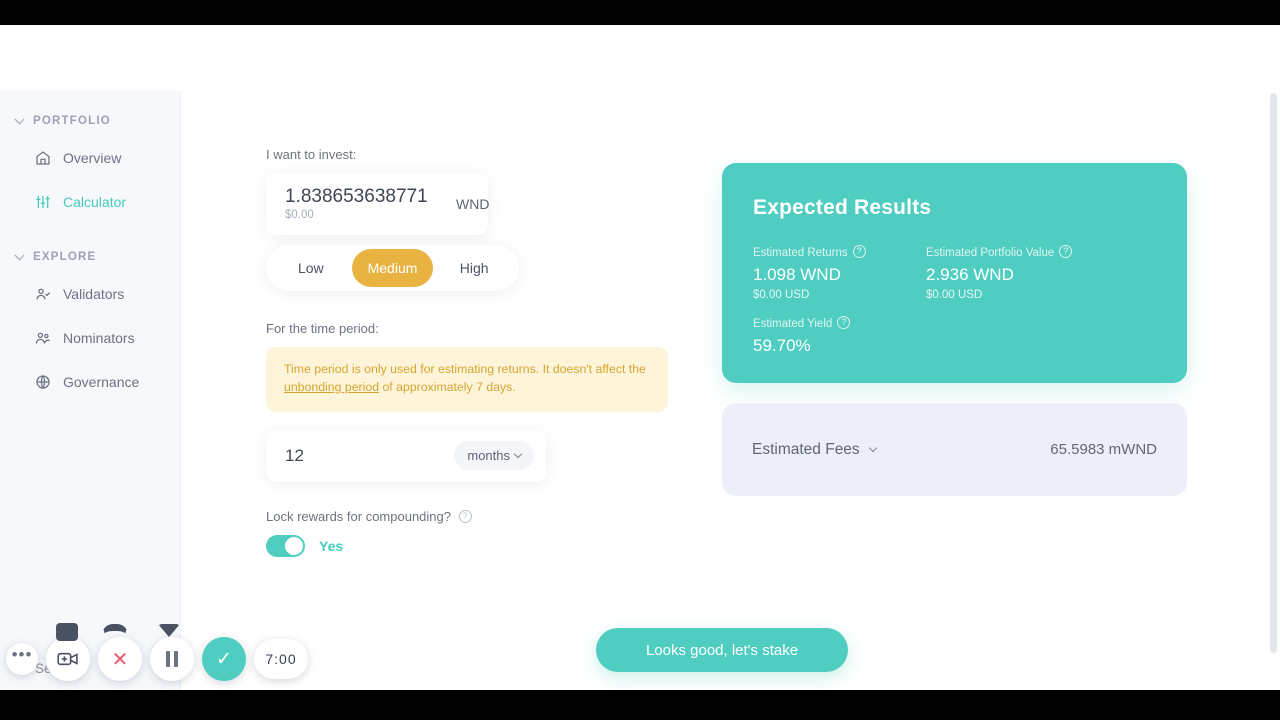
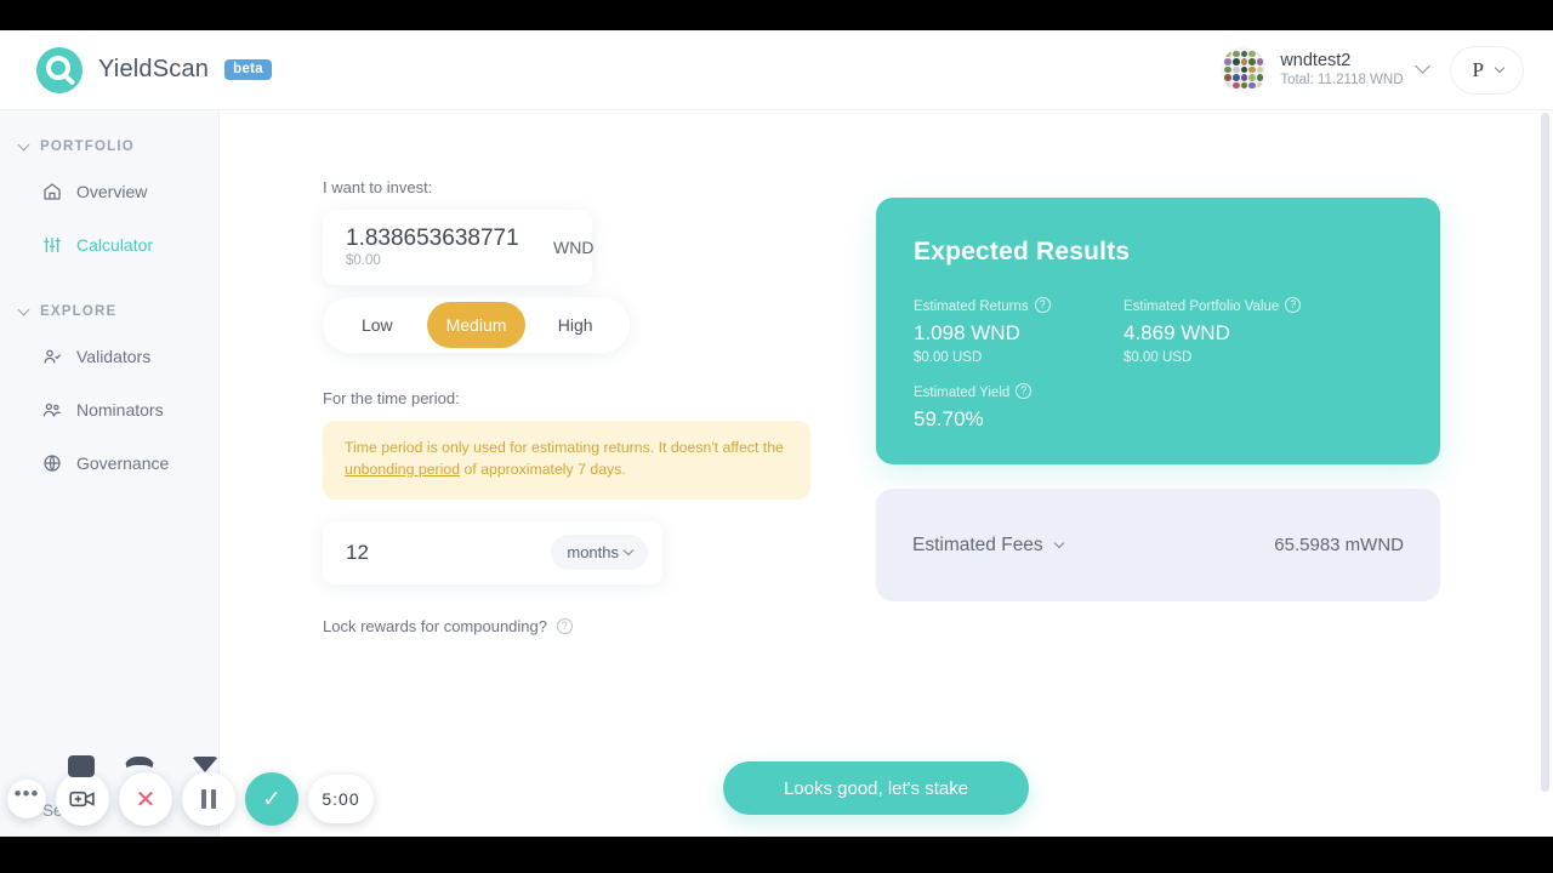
+ YieldScan
+ beta
+ wndtest2
+ Total: 11.2118 WND
+ P
  PORTFOLIO
  Overview
  Calculator
  EXPLORE
  Validators
  Nominators
  Governance
  I want to invest:
  1.838653638771
  $0.00
  WND
  Low
  Medium
  High
  For the time period:
  Time period is only used for estimating returns. It doesn't affect the unbonding period of approximately 7 days.
  12
  months
  Lock rewards for compounding? ?
- Yes
  Expected Results
  Estimated Returns
  ?
  1.098 WND
  $0.00 USD
  Estimated Portfolio Value
  ?
- 2.936 WND
+ 4.869 WND
  $0.00 USD
  Estimated Yield
  ?
  59.70%
  Estimated Fees
  65.5983 mWND
  Looks good, let's stake
  •••
  ✕
  ✓
- 7:00
+ 5:00
